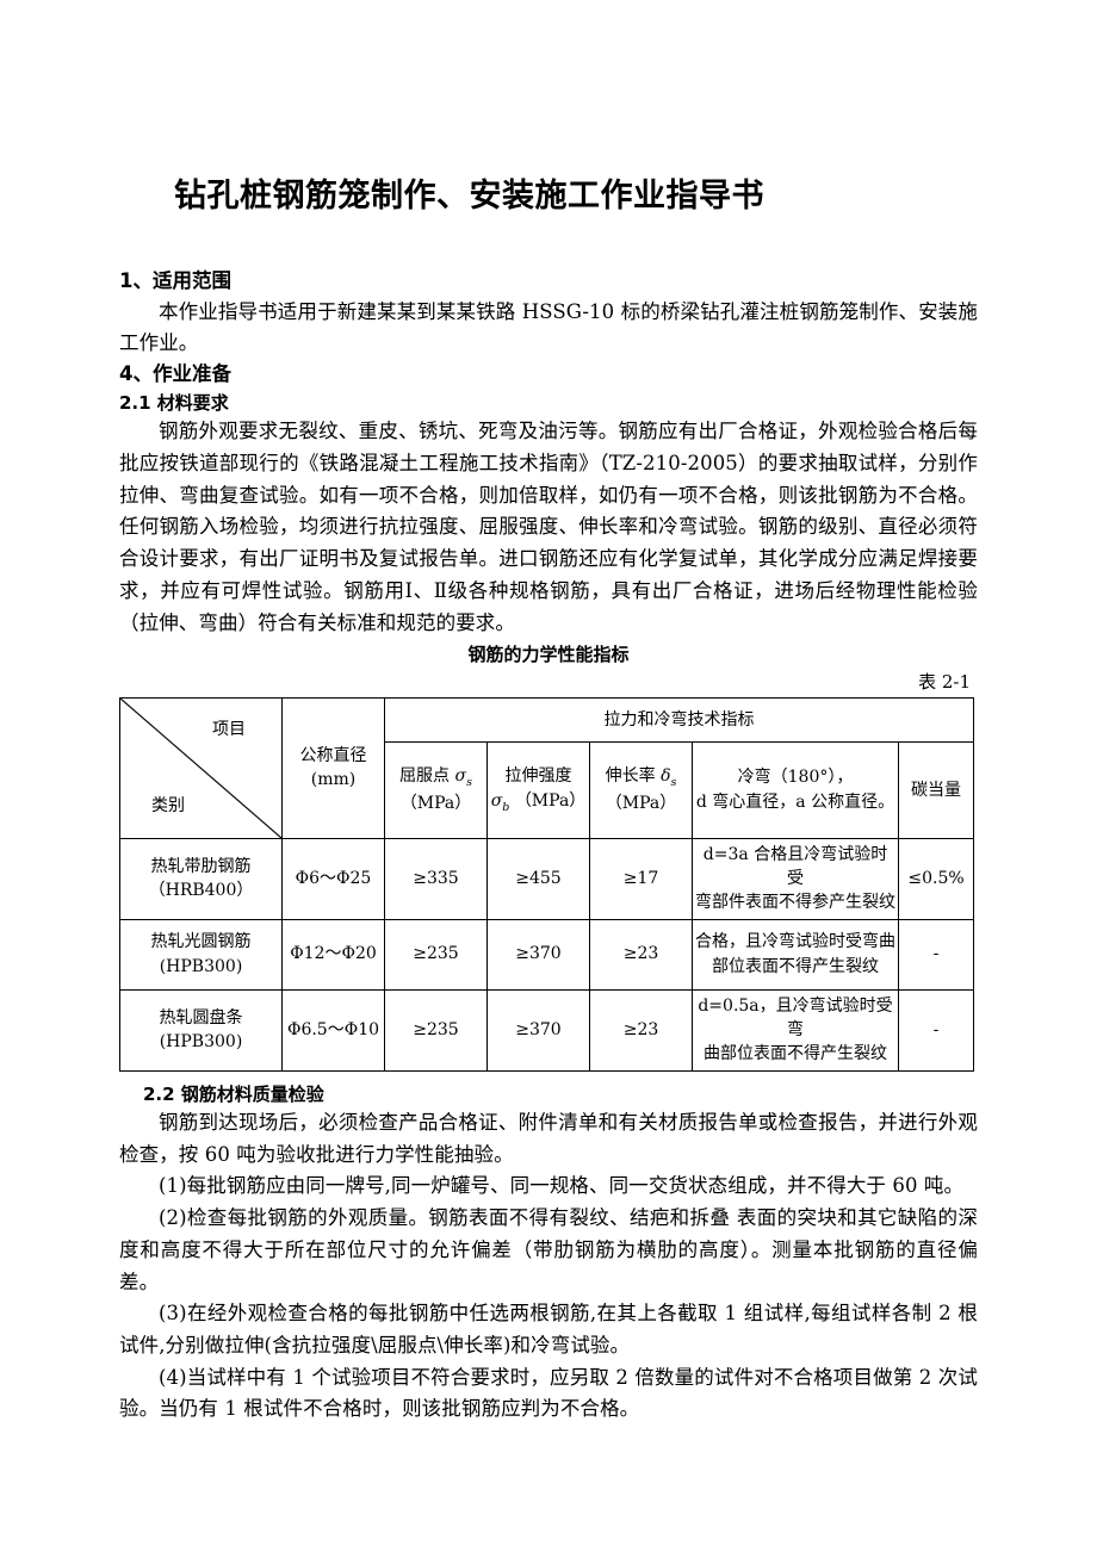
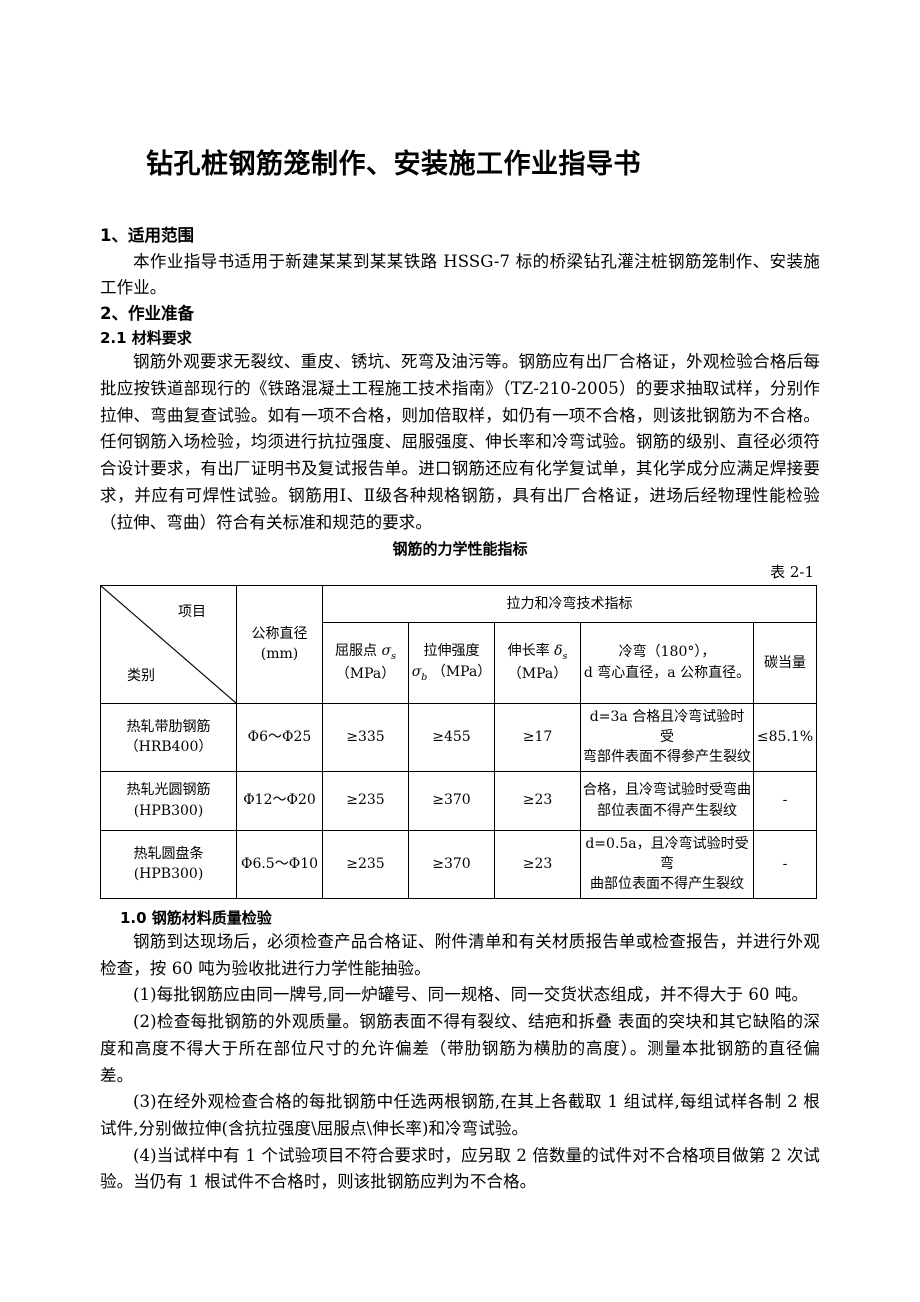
  钻孔桩钢筋笼制作、安装施工作业指导书
  1、适用范围
- 本作业指导书适用于新建某某到某某铁路 HSSG-10 标的桥梁钻孔灌注桩钢筋笼制作、安装施工作业。
+ 本作业指导书适用于新建某某到某某铁路 HSSG-7 标的桥梁钻孔灌注桩钢筋笼制作、安装施工作业。
- 4、作业准备
+ 2、作业准备
  2.1 材料要求
  钢筋外观要求无裂纹、重皮、锈坑、死弯及油污等。钢筋应有出厂合格证，外观检验合格后每批应按铁道部现行的《铁路混凝土工程施工技术指南》（TZ-210-2005）的要求抽取试样，分别作拉伸、弯曲复查试验。如有一项不合格，则加倍取样，如仍有一项不合格，则该批钢筋为不合格。任何钢筋入场检验，均须进行抗拉强度、屈服强度、伸长率和冷弯试验。钢筋的级别、直径必须符合设计要求，有出厂证明书及复试报告单。进口钢筋还应有化学复试单，其化学成分应满足焊接要求，并应有可焊性试验。钢筋用Ⅰ、Ⅱ级各种规格钢筋，具有出厂合格证，进场后经物理性能检验（拉伸、弯曲）符合有关标准和规范的要求。
  钢筋的力学性能指标
  表 2-1
  项目 类别	公称直径(mm)	拉力和冷弯技术指标
  屈服点 σs （MPa）	拉伸强度 σb （MPa）	伸长率 δs （MPa）	冷弯（180°）， d 弯心直径，a 公称直径。	碳当量
- 热轧带肋钢筋 （HRB400）	Φ6～Φ25	≥335	≥455	≥17	d=3a 合格且冷弯试验时受 弯部件表面不得参产生裂纹	≤0.5%
+ 热轧带肋钢筋 （HRB400）	Φ6～Φ25	≥335	≥455	≥17	d=3a 合格且冷弯试验时受 弯部件表面不得参产生裂纹	≤85.1%
  热轧光圆钢筋 (HPB300)	Φ12～Φ20	≥235	≥370	≥23	合格，且冷弯试验时受弯曲 部位表面不得产生裂纹	-
  热轧圆盘条 (HPB300)	Φ6.5～Φ10	≥235	≥370	≥23	d=0.5a，且冷弯试验时受弯 曲部位表面不得产生裂纹	-
- 2.2 钢筋材料质量检验
+ 1.0 钢筋材料质量检验
  钢筋到达现场后，必须检查产品合格证、附件清单和有关材质报告单或检查报告，并进行外观检查，按 60 吨为验收批进行力学性能抽验。
  (1)每批钢筋应由同一牌号,同一炉罐号、同一规格、同一交货状态组成，并不得大于 60 吨。
  (2)检查每批钢筋的外观质量。钢筋表面不得有裂纹、结疤和拆叠 表面的突块和其它缺陷的深度和高度不得大于所在部位尺寸的允许偏差（带肋钢筋为横肋的高度）。测量本批钢筋的直径偏差。
  (3)在经外观检查合格的每批钢筋中任选两根钢筋,在其上各截取 1 组试样,每组试样各制 2 根试件,分别做拉伸(含抗拉强度\屈服点\伸长率)和冷弯试验。
  (4)当试样中有 1 个试验项目不符合要求时，应另取 2 倍数量的试件对不合格项目做第 2 次试验。当仍有 1 根试件不合格时，则该批钢筋应判为不合格。
